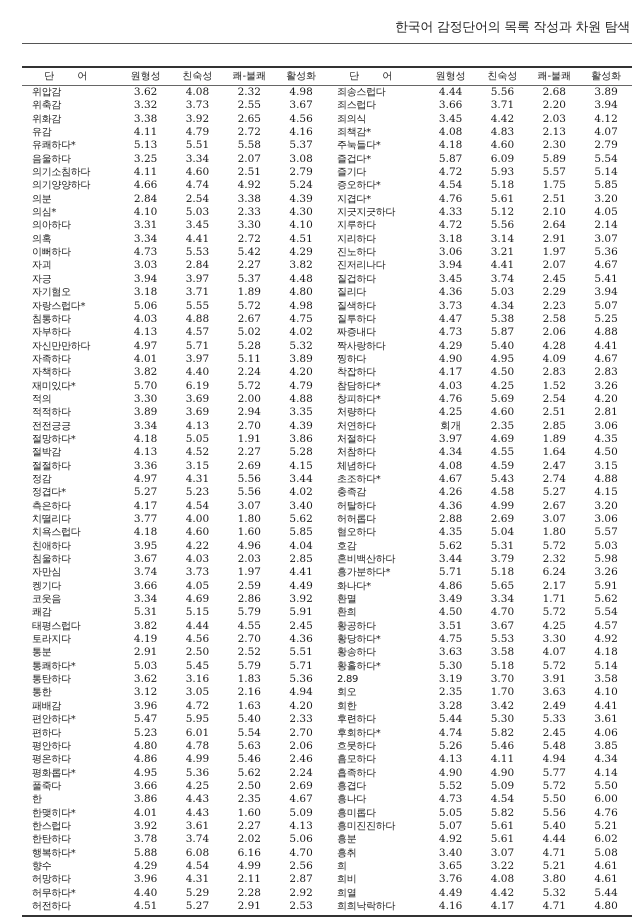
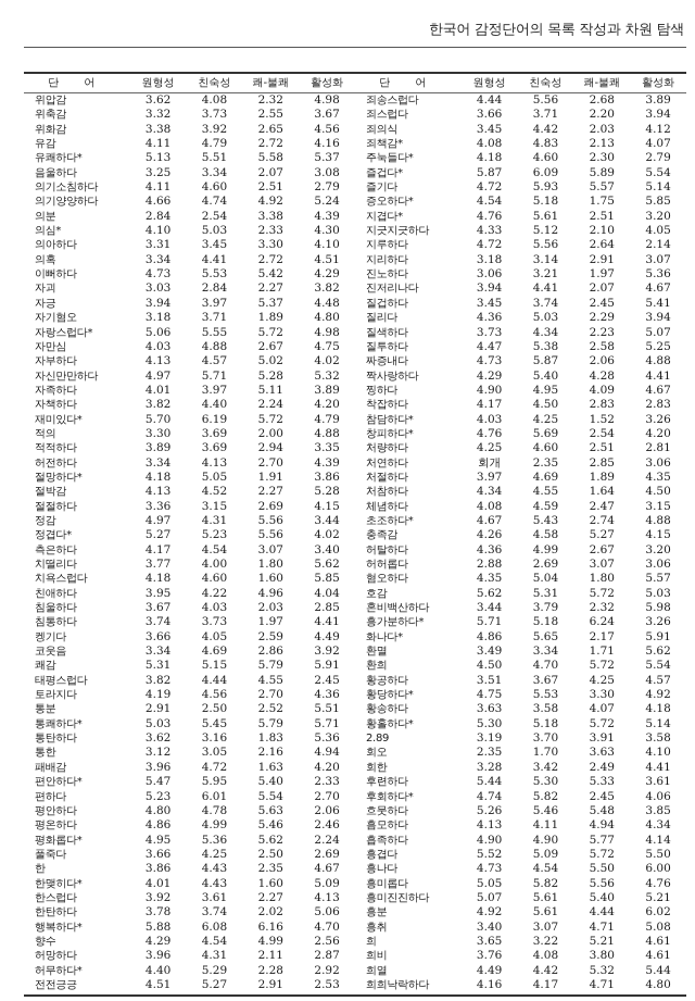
  한국어 감정단어의 목록 작성과 차원 탐색
  단 어
  원형성
  친숙성
  쾌-불쾌
  활성화
  위압감
  3.62
  4.08
  2.32
  4.98
  위축감
  3.32
  3.73
  2.55
  3.67
  위화감
  3.38
  3.92
  2.65
  4.56
  유감
  4.11
  4.79
  2.72
  4.16
  유쾌하다*
  5.13
  5.51
  5.58
  5.37
  음울하다
  3.25
  3.34
  2.07
  3.08
  의기소침하다
  4.11
  4.60
  2.51
  2.79
  의기양양하다
  4.66
  4.74
  4.92
  5.24
  의분
  2.84
  2.54
  3.38
  4.39
  의심*
  4.10
  5.03
  2.33
  4.30
  의아하다
  3.31
  3.45
  3.30
  4.10
  의혹
  3.34
  4.41
  2.72
  4.51
  이뻐하다
  4.73
  5.53
  5.42
  4.29
  자괴
  3.03
  2.84
  2.27
  3.82
  자긍
  3.94
  3.97
  5.37
  4.48
  자기혐오
  3.18
  3.71
  1.89
  4.80
  자랑스럽다*
  5.06
  5.55
  5.72
  4.98
- 침통하다
+ 자만심
  4.03
  4.88
  2.67
  4.75
  자부하다
  4.13
  4.57
  5.02
  4.02
  자신만만하다
  4.97
  5.71
  5.28
  5.32
  자족하다
  4.01
  3.97
  5.11
  3.89
  자책하다
  3.82
  4.40
  2.24
  4.20
  재미있다*
  5.70
  6.19
  5.72
  4.79
  적의
  3.30
  3.69
  2.00
  4.88
  적적하다
  3.89
  3.69
  2.94
  3.35
- 전전긍긍
+ 허전하다
  3.34
  4.13
  2.70
  4.39
  절망하다*
  4.18
  5.05
  1.91
  3.86
  절박감
  4.13
  4.52
  2.27
  5.28
  절절하다
  3.36
  3.15
  2.69
  4.15
  정감
  4.97
  4.31
  5.56
  3.44
  정겹다*
  5.27
  5.23
  5.56
  4.02
  측은하다
  4.17
  4.54
  3.07
  3.40
  치떨리다
  3.77
  4.00
  1.80
  5.62
  치욕스럽다
  4.18
  4.60
  1.60
  5.85
  친애하다
  3.95
  4.22
  4.96
  4.04
  침울하다
  3.67
  4.03
  2.03
  2.85
- 자만심
+ 침통하다
  3.74
  3.73
  1.97
  4.41
  켕기다
  3.66
  4.05
  2.59
  4.49
  코웃음
  3.34
  4.69
  2.86
  3.92
  쾌감
  5.31
  5.15
  5.79
  5.91
  태평스럽다
  3.82
  4.44
  4.55
  2.45
  토라지다
  4.19
  4.56
  2.70
  4.36
  통분
  2.91
  2.50
  2.52
  5.51
  통쾌하다*
  5.03
  5.45
  5.79
  5.71
  통탄하다
  3.62
  3.16
  1.83
  5.36
  통한
  3.12
  3.05
  2.16
  4.94
  패배감
  3.96
  4.72
  1.63
  4.20
  편안하다*
  5.47
  5.95
  5.40
  2.33
  편하다
  5.23
  6.01
  5.54
  2.70
  평안하다
  4.80
  4.78
  5.63
  2.06
  평온하다
  4.86
  4.99
  5.46
  2.46
  평화롭다*
  4.95
  5.36
  5.62
  2.24
  풀죽다
  3.66
  4.25
  2.50
  2.69
  한
  3.86
  4.43
  2.35
  4.67
  한맺히다*
  4.01
  4.43
  1.60
  5.09
  한스럽다
  3.92
  3.61
  2.27
  4.13
  한탄하다
  3.78
  3.74
  2.02
  5.06
  행복하다*
  5.88
  6.08
  6.16
  4.70
  향수
  4.29
  4.54
  4.99
  2.56
  허망하다
  3.96
  4.31
  2.11
  2.87
  허무하다*
  4.40
  5.29
  2.28
  2.92
- 허전하다
+ 전전긍긍
  4.51
  5.27
  2.91
  2.53
  단 어
  원형성
  친숙성
  쾌-불쾌
  활성화
  죄송스럽다
  4.44
  5.56
  2.68
  3.89
  죄스럽다
  3.66
  3.71
  2.20
  3.94
  죄의식
  3.45
  4.42
  2.03
  4.12
  죄책감*
  4.08
  4.83
  2.13
  4.07
  주눅들다*
  4.18
  4.60
  2.30
  2.79
  즐겁다*
  5.87
  6.09
  5.89
  5.54
  즐기다
  4.72
  5.93
  5.57
  5.14
  증오하다*
  4.54
  5.18
  1.75
  5.85
  지겹다*
  4.76
  5.61
  2.51
  3.20
  지긋지긋하다
  4.33
  5.12
  2.10
  4.05
  지루하다
  4.72
  5.56
  2.64
  2.14
  지리하다
  3.18
  3.14
  2.91
  3.07
  진노하다
  3.06
  3.21
  1.97
  5.36
  진저리나다
  3.94
  4.41
  2.07
  4.67
  질겁하다
  3.45
  3.74
  2.45
  5.41
  질리다
  4.36
  5.03
  2.29
  3.94
  질색하다
  3.73
  4.34
  2.23
  5.07
  질투하다
  4.47
  5.38
  2.58
  5.25
  짜증내다
  4.73
  5.87
  2.06
  4.88
  짝사랑하다
  4.29
  5.40
  4.28
  4.41
  찡하다
  4.90
  4.95
  4.09
  4.67
  착잡하다
  4.17
  4.50
  2.83
  2.83
  참담하다*
  4.03
  4.25
  1.52
  3.26
  창피하다*
  4.76
  5.69
  2.54
  4.20
  처량하다
  4.25
  4.60
  2.51
  2.81
  처연하다
  회개
  2.35
  2.85
  3.06
  처절하다
  3.97
  4.69
  1.89
  4.35
  처참하다
  4.34
  4.55
  1.64
  4.50
  체념하다
  4.08
  4.59
  2.47
  3.15
  초조하다*
  4.67
  5.43
  2.74
  4.88
  충족감
  4.26
  4.58
  5.27
  4.15
  허탈하다
  4.36
  4.99
  2.67
  3.20
  허허롭다
  2.88
  2.69
  3.07
  3.06
  혐오하다
  4.35
  5.04
  1.80
  5.57
  호감
  5.62
  5.31
  5.72
  5.03
  혼비백산하다
  3.44
  3.79
  2.32
  5.98
  흥가분하다*
  5.71
  5.18
  6.24
  3.26
  화나다*
  4.86
  5.65
  2.17
  5.91
  환멸
  3.49
  3.34
  1.71
  5.62
  환희
  4.50
  4.70
  5.72
  5.54
  황공하다
  3.51
  3.67
  4.25
  4.57
  황당하다*
  4.75
  5.53
  3.30
  4.92
  황송하다
  3.63
  3.58
  4.07
  4.18
  황홀하다*
  5.30
  5.18
  5.72
  5.14
  2.89
  3.19
  3.70
  3.91
  3.58
  회오
  2.35
  1.70
  3.63
  4.10
  회한
  3.28
  3.42
  2.49
  4.41
  후련하다
  5.44
  5.30
  5.33
  3.61
  후회하다*
  4.74
  5.82
  2.45
  4.06
  흐뭇하다
  5.26
  5.46
  5.48
  3.85
  흠모하다
  4.13
  4.11
  4.94
  4.34
  흡족하다
  4.90
  4.90
  5.77
  4.14
  흥겹다
  5.52
  5.09
  5.72
  5.50
  흥나다
  4.73
  4.54
  5.50
  6.00
  흥미롭다
  5.05
  5.82
  5.56
  4.76
  흥미진진하다
  5.07
  5.61
  5.40
  5.21
  흥분
  4.92
  5.61
  4.44
  6.02
  흥취
  3.40
  3.07
  4.71
  5.08
  희
  3.65
  3.22
  5.21
  4.61
  희비
  3.76
  4.08
  3.80
  4.61
  희열
  4.49
  4.42
  5.32
  5.44
  희희낙락하다
  4.16
  4.17
  4.71
  4.80
